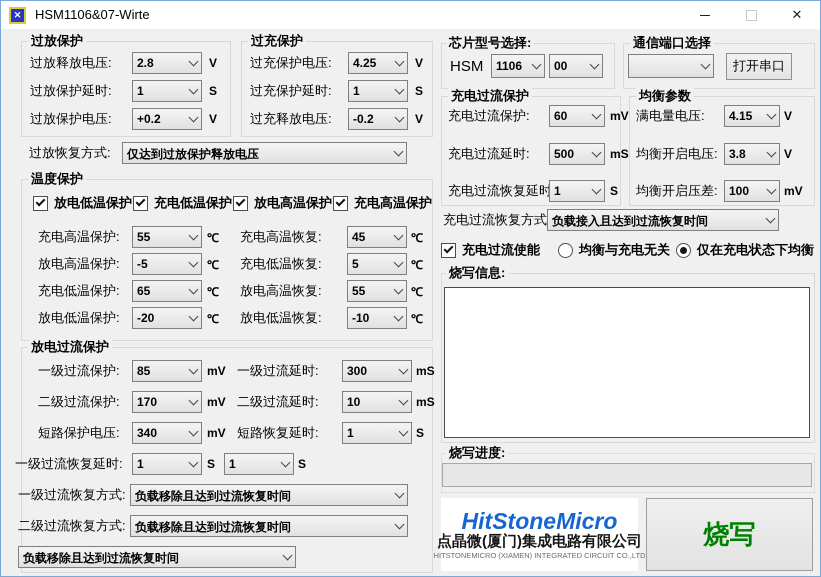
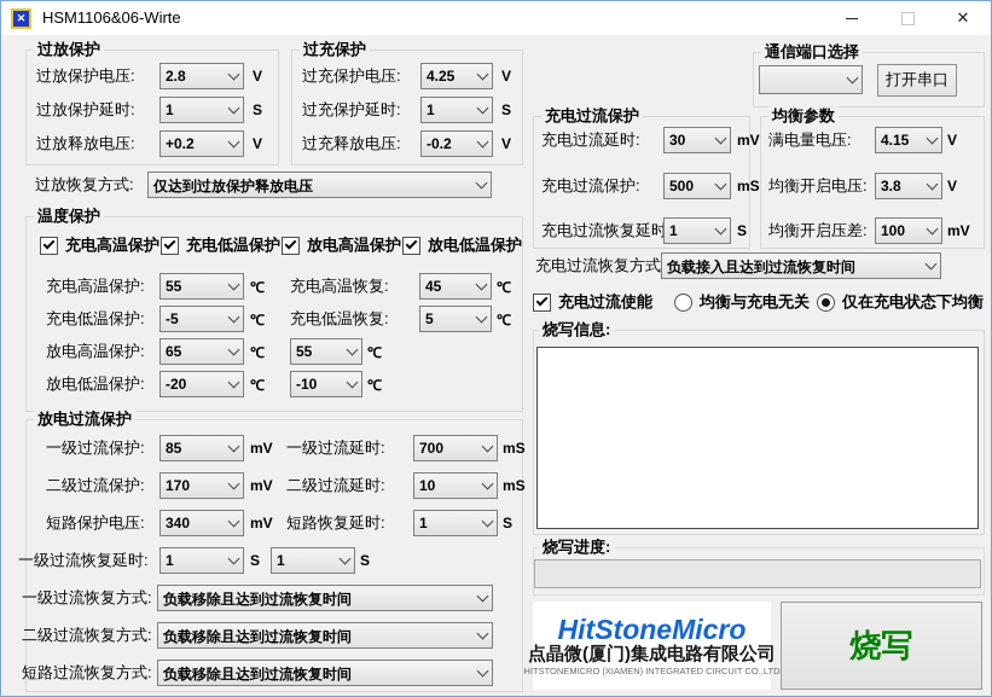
  ✕
- HSM1106&07-Wirte
+ HSM1106&06-Wirte
  ✕
  过放保护
- 过放释放电压:
+ 过放保护电压:
  2.8
  V
  过放保护延时:
  1
  S
- 过放保护电压:
+ 过放释放电压:
  +0.2
  V
  过充保护
  过充保护电压:
  4.25
  V
  过充保护延时:
  1
  S
  过充释放电压:
  -0.2
  V
  过放恢复方式:
  仅达到过放保护释放电压
  温度保护
- 放电低温保护
+ 充电高温保护
  充电低温保护
  放电高温保护
- 充电高温保护
+ 放电低温保护
  充电高温保护:
  55
  ℃
  充电高温恢复:
  45
  ℃
- 放电高温保护:
+ 充电低温保护:
  -5
  ℃
  充电低温恢复:
  5
  ℃
- 充电低温保护:
+ 放电高温保护:
  65
  ℃
- 放电高温恢复:
  55
  ℃
  放电低温保护:
  -20
  ℃
- 放电低温恢复:
  -10
  ℃
  放电过流保护
  一级过流保护:
  85
  mV
  一级过流延时:
- 300
+ 700
  mS
  二级过流保护:
  170
  mV
  二级过流延时:
  10
  mS
  短路保护电压:
  340
  mV
  短路恢复延时:
  1
  S
  一级过流恢复延时:
  1
  S
  1
  S
  一级过流恢复方式:
  负载移除且达到过流恢复时间
  二级过流恢复方式:
  负载移除且达到过流恢复时间
+ 短路过流恢复方式:
  负载移除且达到过流恢复时间
- 芯片型号选择:
- HSM
- 1106
- 00
  通信端口选择
  打开串口
  充电过流保护
- 充电过流保护:
+ 充电过流延时:
- 60
+ 30
  mV
- 充电过流延时:
+ 充电过流保护:
  500
  mS
  充电过流恢复延时
  1
  S
  均衡参数
  满电量电压:
  4.15
  V
  均衡开启电压:
  3.8
  V
  均衡开启压差:
  100
  mV
  充电过流恢复方式
  负载接入且达到过流恢复时间
  充电过流使能
  均衡与充电无关
  仅在充电状态下均衡
  烧写信息:
  烧写进度:
  HitStoneMicro
  点晶微(厦门)集成电路有限公司
  HITSTONEMICRO (XIAMEN) INTEGRATED CIRCUIT CO.,LTD
  烧写
